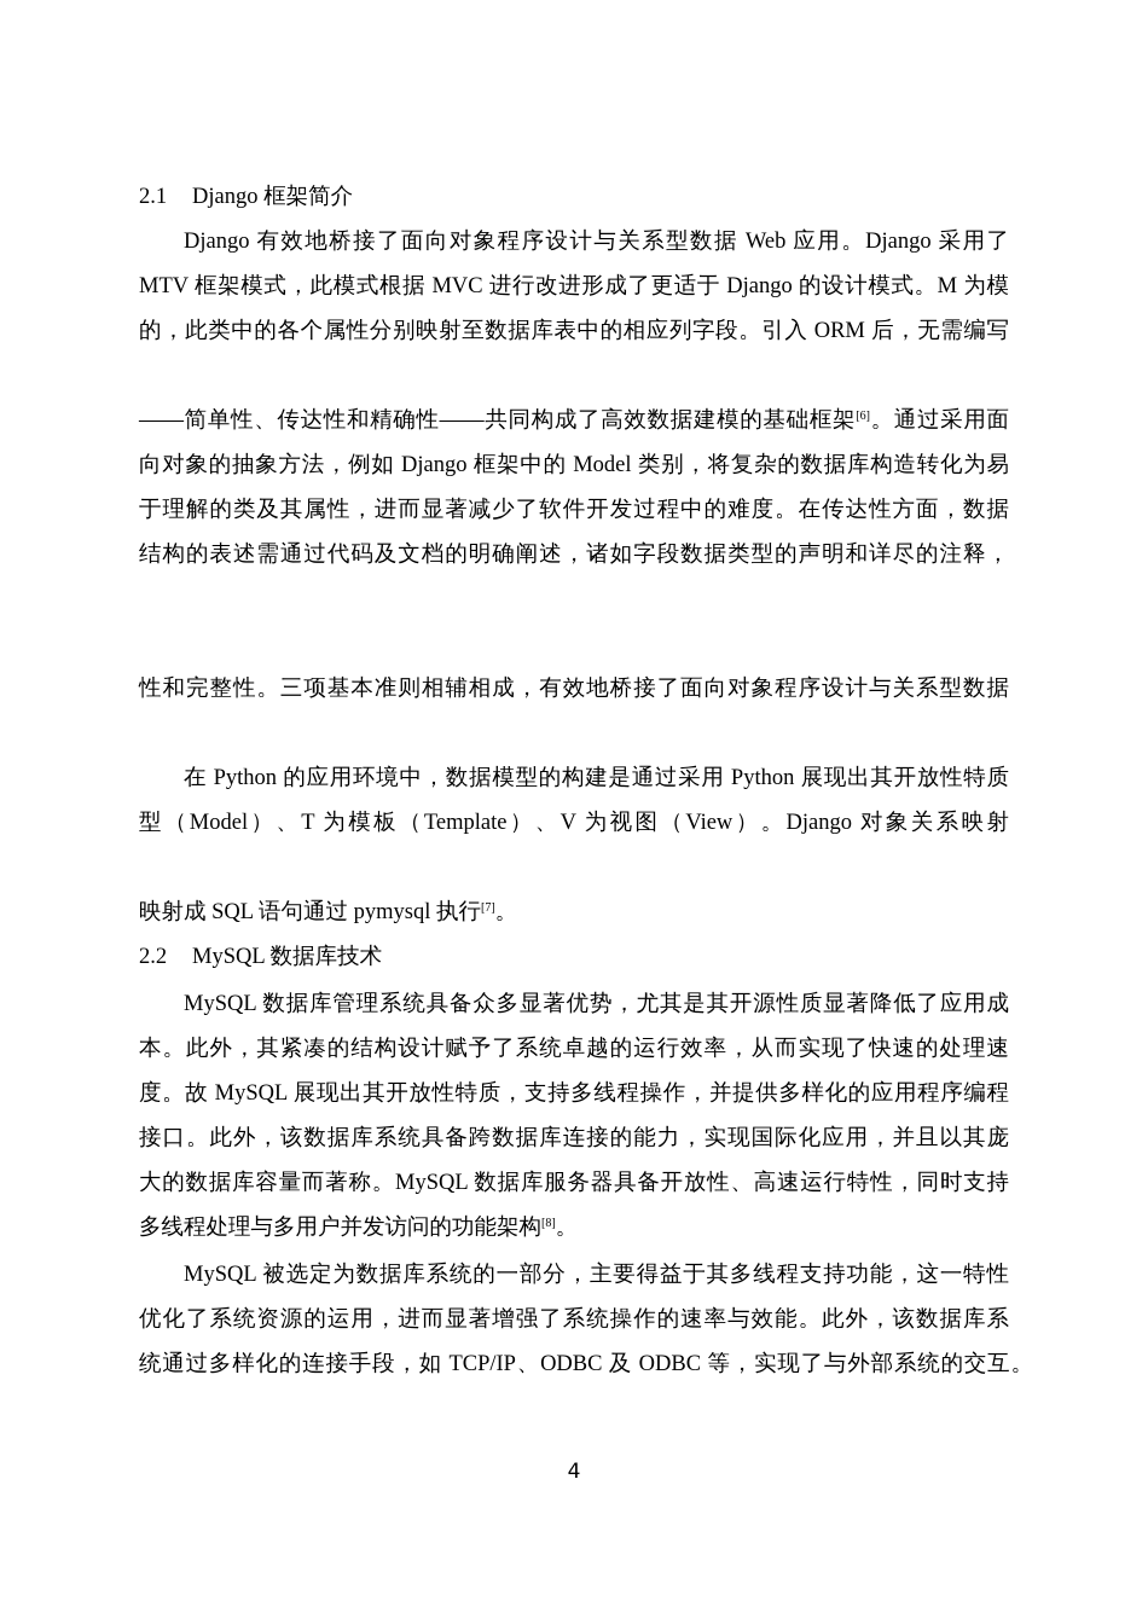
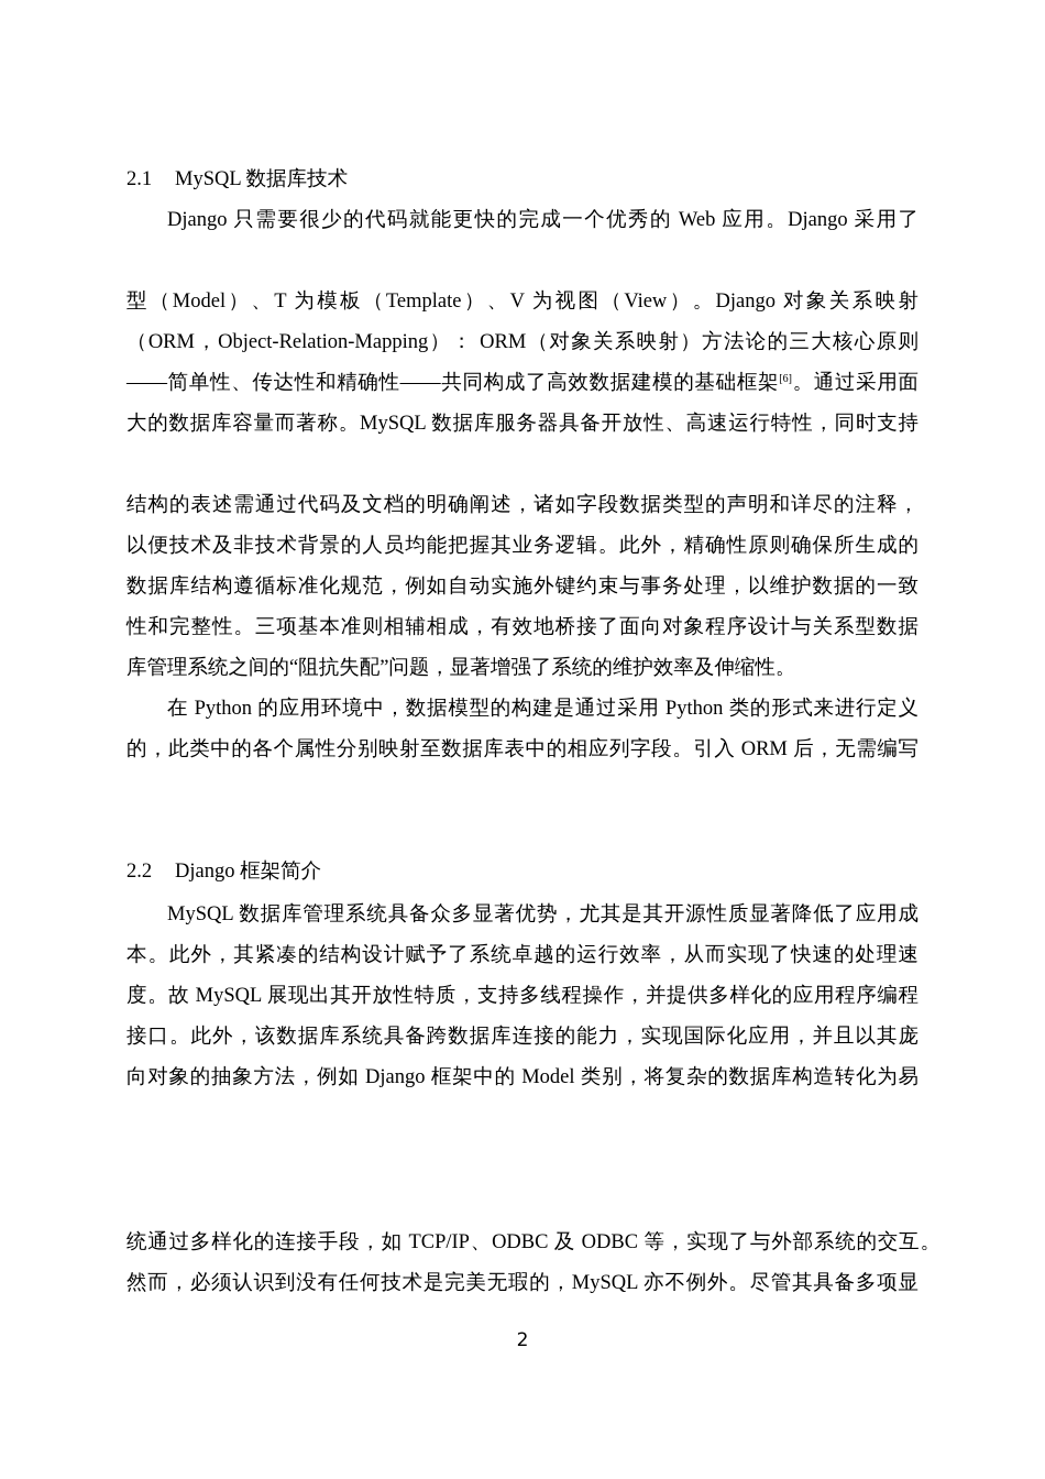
- 2.1 Django 框架简介
+ 2.1 MySQL 数据库技术
- Django 有效地桥接了面向对象程序设计与关系型数据 Web 应用。Django 采用了
+ Django 只需要很少的代码就能更快的完成一个优秀的 Web 应用。Django 采用了
- MTV 框架模式，此模式根据 MVC 进行改进形成了更适于 Django 的设计模式。M 为模
- 的，此类中的各个属性分别映射至数据库表中的相应列字段。引入 ORM 后，无需编写
+ 型（Model）、T 为模板（Template）、V 为视图（View）。Django 对象关系映射
+ （ORM，Object-Relation-Mapping）： ORM（对象关系映射）方法论的三大核心原则
  ——简单性、传达性和精确性——共同构成了高效数据建模的基础框架[6]。通过采用面
- 向对象的抽象方法，例如 Django 框架中的 Model 类别，将复杂的数据库构造转化为易
+ 大的数据库容量而著称。MySQL 数据库服务器具备开放性、高速运行特性，同时支持
- 于理解的类及其属性，进而显著减少了软件开发过程中的难度。在传达性方面，数据
  结构的表述需通过代码及文档的明确阐述，诸如字段数据类型的声明和详尽的注释，
+ 以便技术及非技术背景的人员均能把握其业务逻辑。此外，精确性原则确保所生成的
+ 数据库结构遵循标准化规范，例如自动实施外键约束与事务处理，以维护数据的一致
  性和完整性。三项基本准则相辅相成，有效地桥接了面向对象程序设计与关系型数据
+ 库管理系统之间的“阻抗失配”问题，显著增强了系统的维护效率及伸缩性。
- 在 Python 的应用环境中，数据模型的构建是通过采用 Python 展现出其开放性特质
+ 在 Python 的应用环境中，数据模型的构建是通过采用 Python 类的形式来进行定义
- 型（Model）、T 为模板（Template）、V 为视图（View）。Django 对象关系映射
+ 的，此类中的各个属性分别映射至数据库表中的相应列字段。引入 ORM 后，无需编写
- 映射成 SQL 语句通过 pymysql 执行[7]。
- 2.2 MySQL 数据库技术
+ 2.2 Django 框架简介
  MySQL 数据库管理系统具备众多显著优势，尤其是其开源性质显著降低了应用成
  本。此外，其紧凑的结构设计赋予了系统卓越的运行效率，从而实现了快速的处理速
  度。故 MySQL 展现出其开放性特质，支持多线程操作，并提供多样化的应用程序编程
  接口。此外，该数据库系统具备跨数据库连接的能力，实现国际化应用，并且以其庞
- 大的数据库容量而著称。MySQL 数据库服务器具备开放性、高速运行特性，同时支持
+ 向对象的抽象方法，例如 Django 框架中的 Model 类别，将复杂的数据库构造转化为易
- 多线程处理与多用户并发访问的功能架构[8]。
- MySQL 被选定为数据库系统的一部分，主要得益于其多线程支持功能，这一特性
- 优化了系统资源的运用，进而显著增强了系统操作的速率与效能。此外，该数据库系
  统通过多样化的连接手段，如 TCP/IP、ODBC 及 ODBC 等，实现了与外部系统的交互。
+ 然而，必须认识到没有任何技术是完美无瑕的，MySQL 亦不例外。尽管其具备多项显
- 4
+ 2
